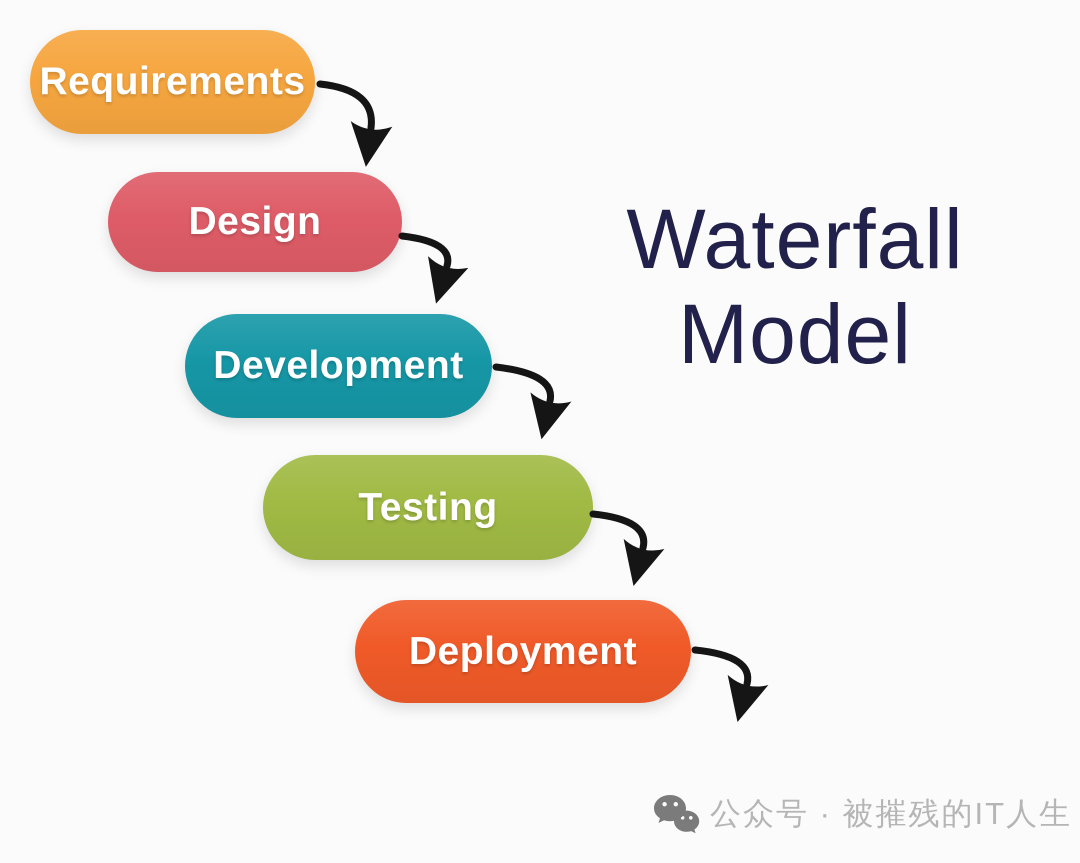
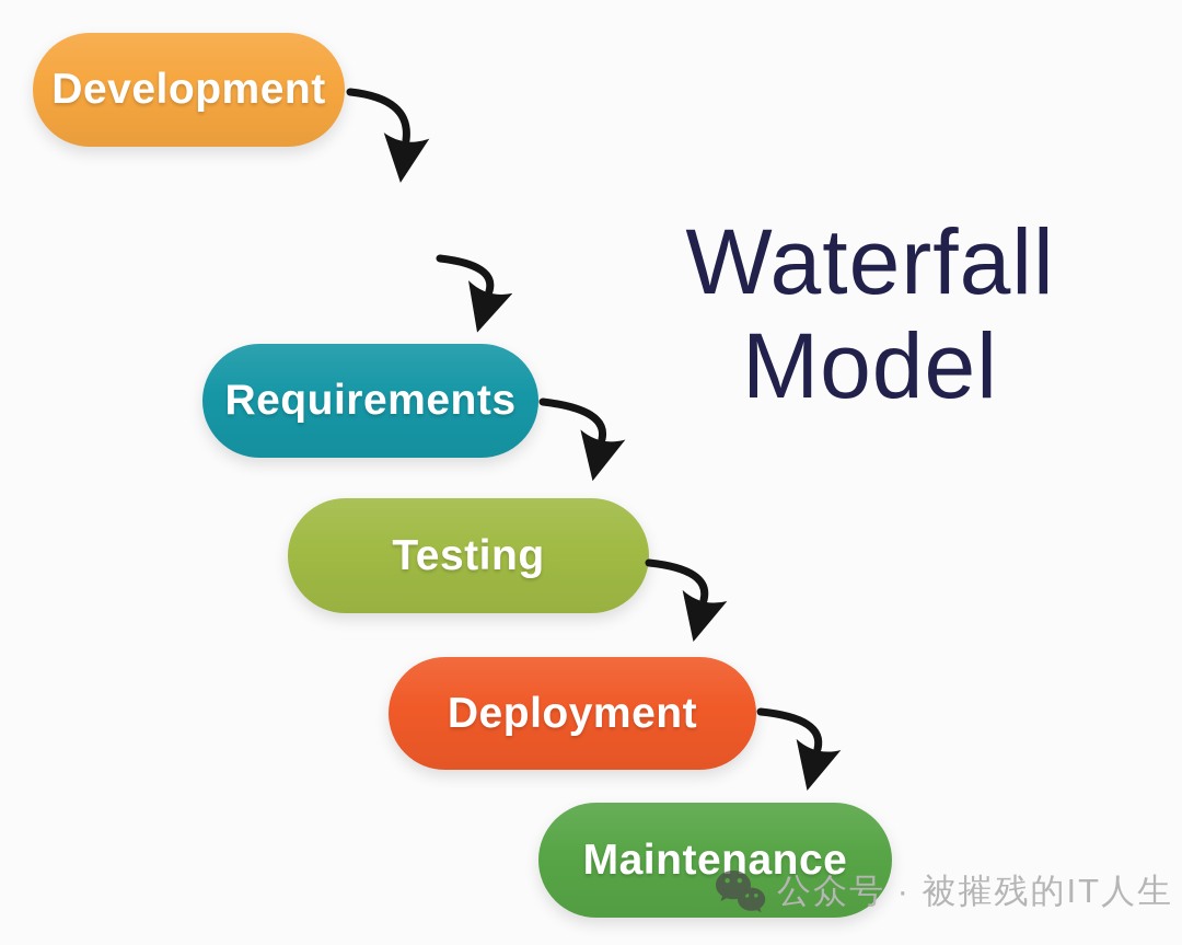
- Requirements
+ Development
- Design
- Development
+ Requirements
  Testing
  Deployment
+ Maintenance
  Waterfall
  Model
  公众号 · 被摧残的IT人生
